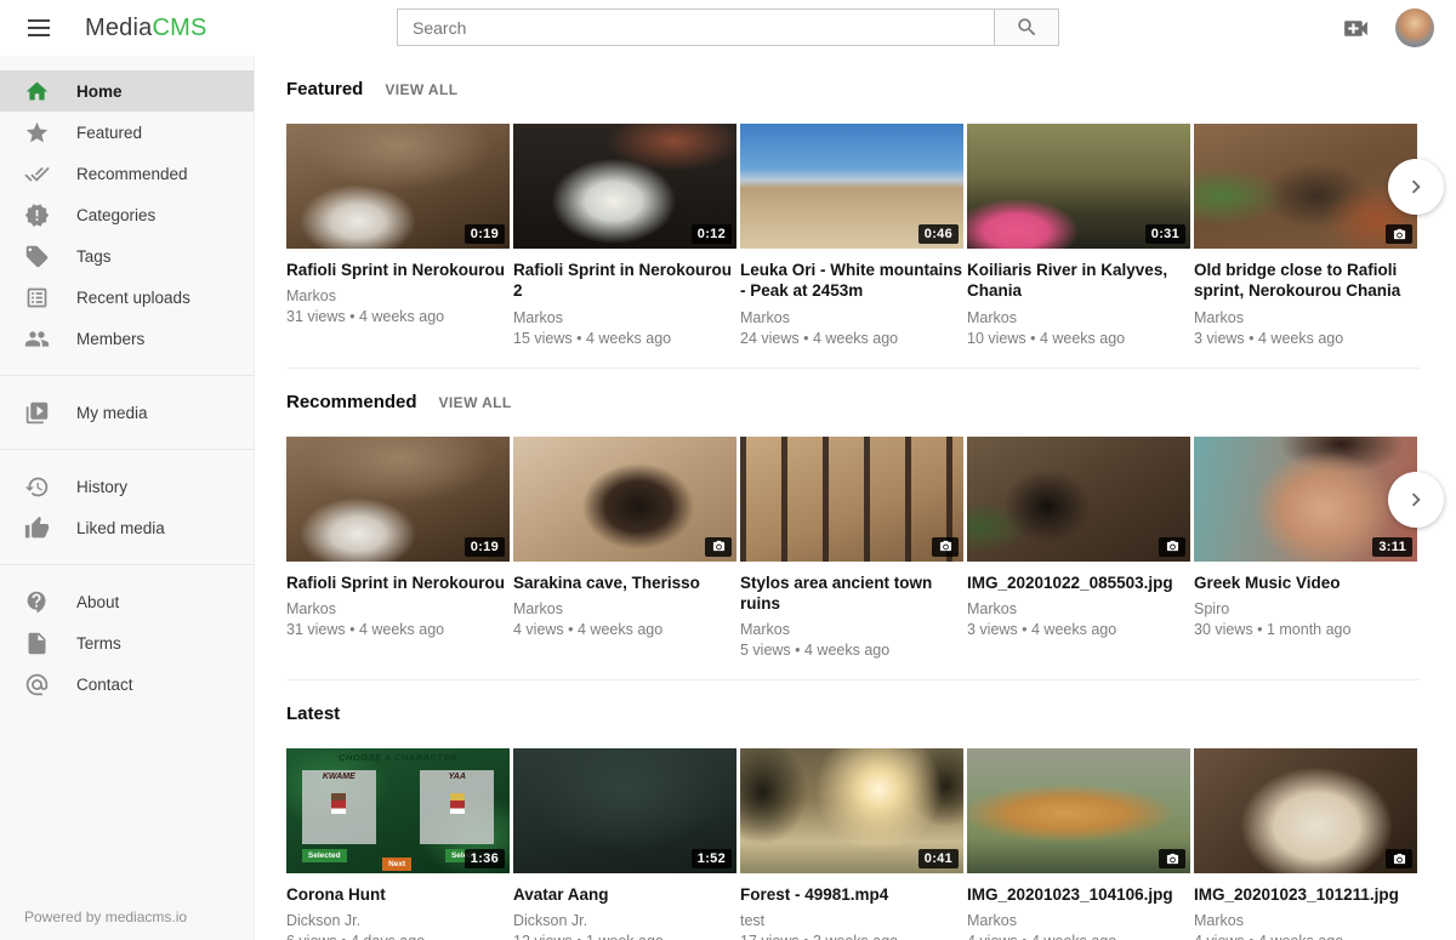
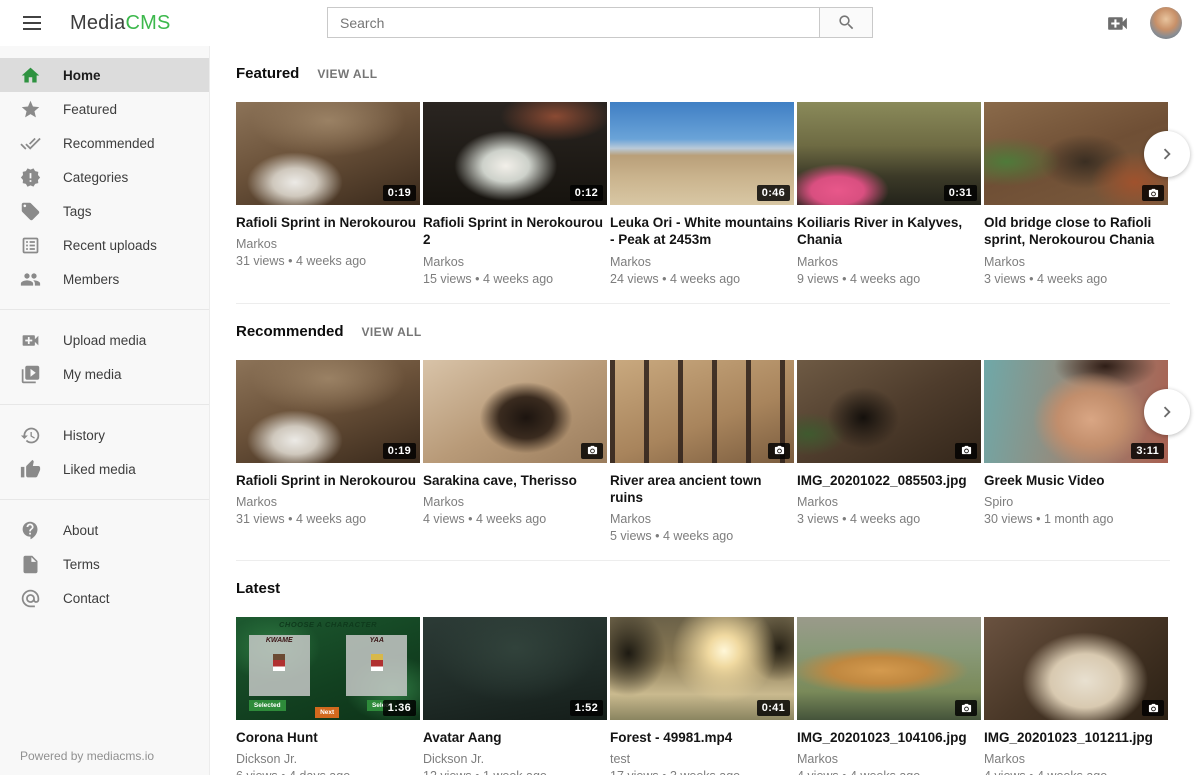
  MediaCMS
  Search
  Home
  Featured
  Recommended
  Categories
  Tags
  Recent uploads
  Members
+ Upload media
  My media
  History
  Liked media
  About
  Terms
  Contact
  Powered by mediacms.io
  Featured
  VIEW ALL
  0:19
  Rafioli Sprint in Nerokourou
  Markos
  31 views • 4 weeks ago
  0:12
  Rafioli Sprint in Nerokourou 2
  Markos
  15 views • 4 weeks ago
  0:46
  Leuka Ori - White mountains - Peak at 2453m
  Markos
  24 views • 4 weeks ago
  0:31
  Koiliaris River in Kalyves, Chania
  Markos
- 10 views • 4 weeks ago
+ 9 views • 4 weeks ago
  Old bridge close to Rafioli sprint, Nerokourou Chania
  Markos
  3 views • 4 weeks ago
  Recommended
  VIEW ALL
  0:19
  Rafioli Sprint in Nerokourou
  Markos
  31 views • 4 weeks ago
  Sarakina cave, Therisso
  Markos
  4 views • 4 weeks ago
- Stylos area ancient town ruins
+ River area ancient town ruins
  Markos
  5 views • 4 weeks ago
  IMG_20201022_085503.jpg
  Markos
  3 views • 4 weeks ago
  3:11
  Greek Music Video
  Spiro
  30 views • 1 month ago
  Latest
  CHOOSE A CHARACTER
  1:36
  Corona Hunt
  Dickson Jr.
  1:52
  Avatar Aang
  Dickson Jr.
  0:41
  Forest - 49981.mp4
  test
  IMG_20201023_104106.jpg
  Markos
  IMG_20201023_101211.jpg
  Markos
